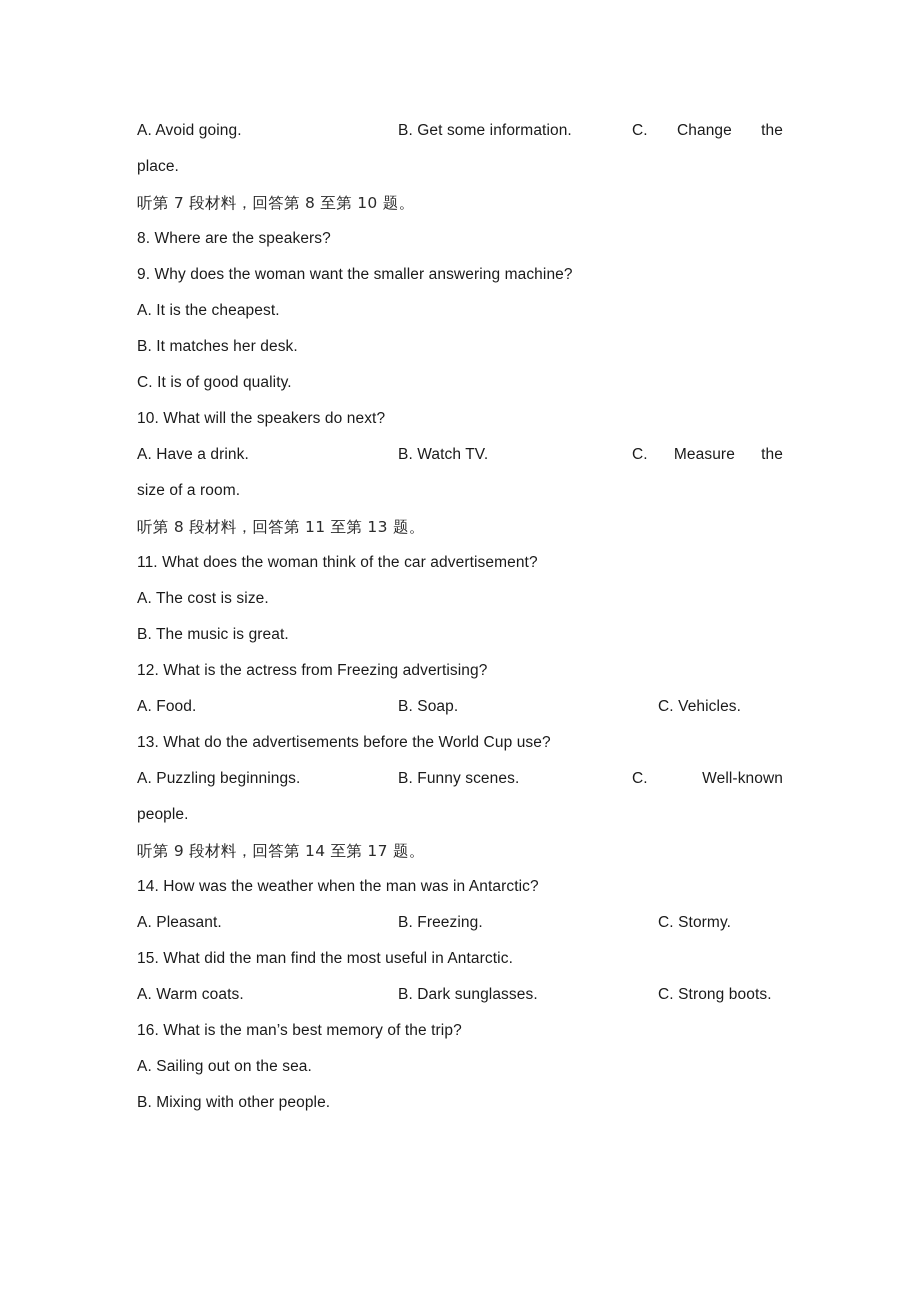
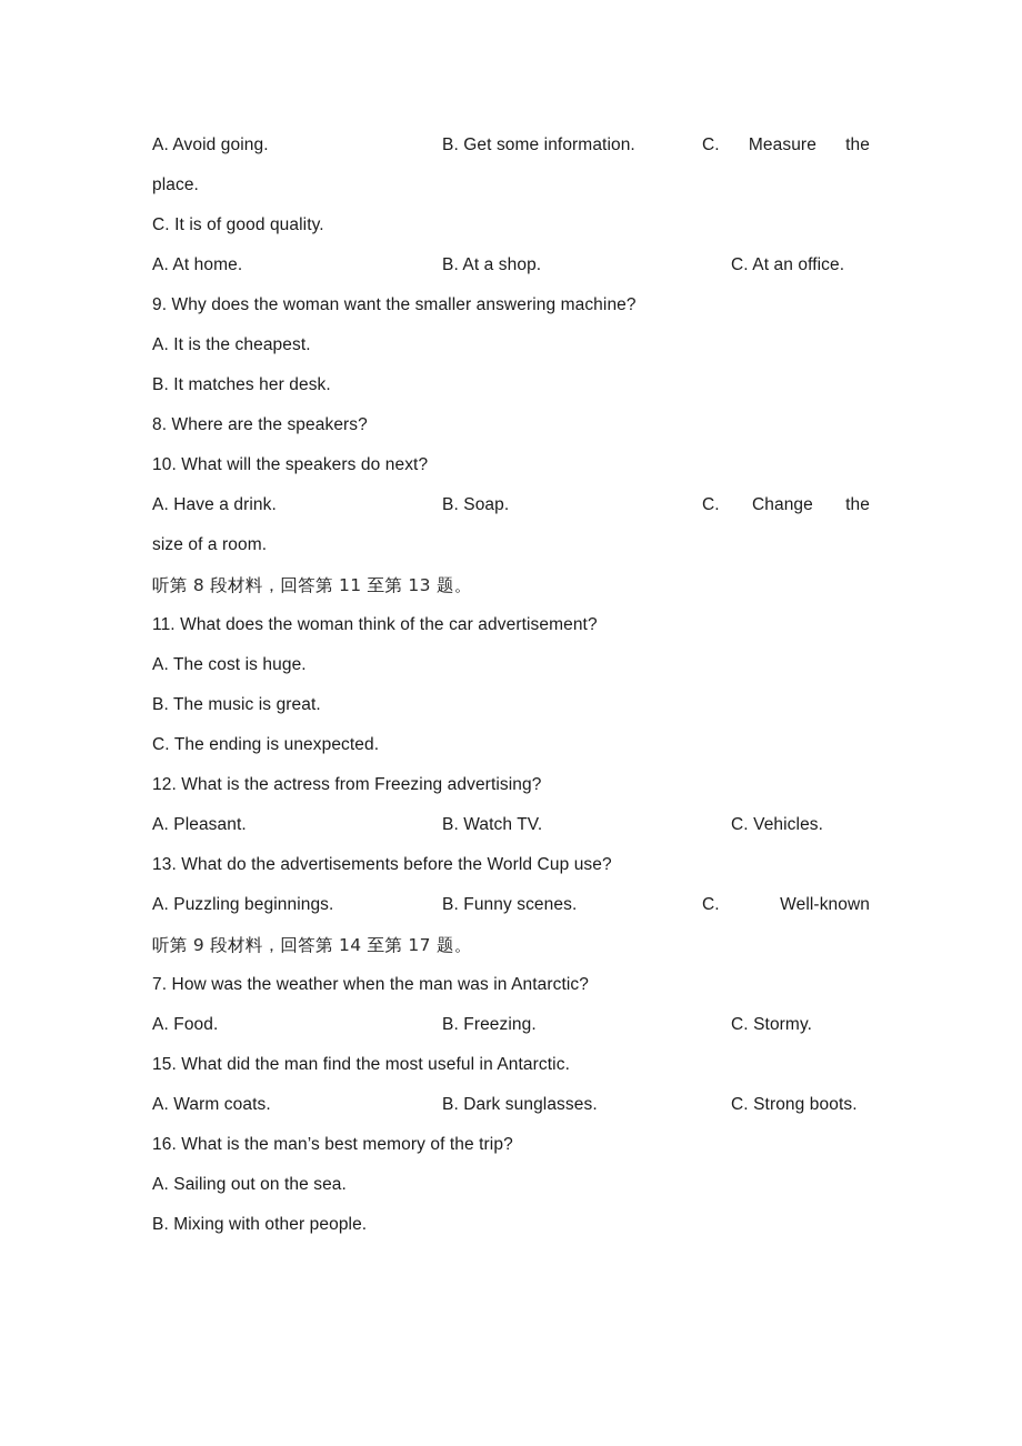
  A. Avoid going.
  B. Get some information.
  C.
- Change
+ Measure
  the
  place.
- 听第 7 段材料，回答第 8 至第 10 题。
- 8. Where are the speakers?
+ C. It is of good quality.
+ A. At home.
+ B. At a shop.
+ C. At an office.
  9. Why does the woman want the smaller answering machine?
  A. It is the cheapest.
  B. It matches her desk.
- C. It is of good quality.
+ 8. Where are the speakers?
  10. What will the speakers do next?
  A. Have a drink.
- B. Watch TV.
+ B. Soap.
  C.
- Measure
+ Change
  the
  size of a room.
  听第 8 段材料，回答第 11 至第 13 题。
  11. What does the woman think of the car advertisement?
- A. The cost is size.
+ A. The cost is huge.
  B. The music is great.
+ C. The ending is unexpected.
  12. What is the actress from Freezing advertising?
- A. Food.
+ A. Pleasant.
- B. Soap.
+ B. Watch TV.
  C. Vehicles.
  13. What do the advertisements before the World Cup use?
  A. Puzzling beginnings.
  B. Funny scenes.
  C.
  Well-known
- people.
  听第 9 段材料，回答第 14 至第 17 题。
- 14. How was the weather when the man was in Antarctic?
+ 7. How was the weather when the man was in Antarctic?
- A. Pleasant.
+ A. Food.
  B. Freezing.
  C. Stormy.
  15. What did the man find the most useful in Antarctic.
  A. Warm coats.
  B. Dark sunglasses.
  C. Strong boots.
  16. What is the man’s best memory of the trip?
  A. Sailing out on the sea.
  B. Mixing with other people.
